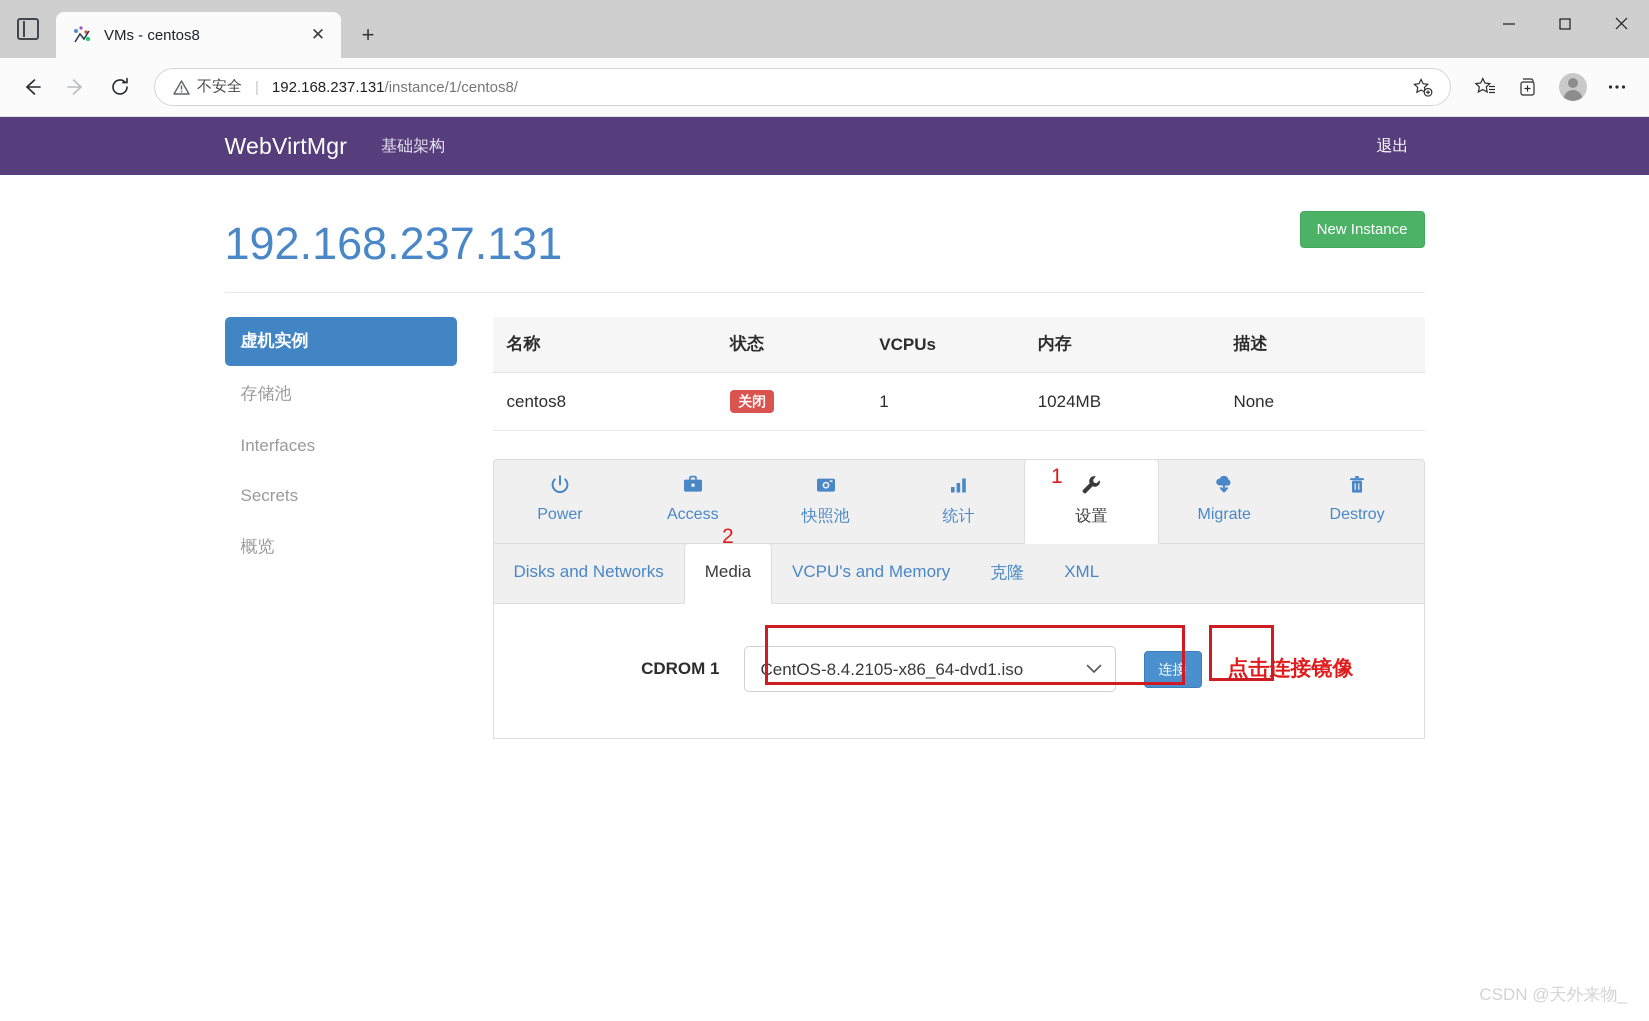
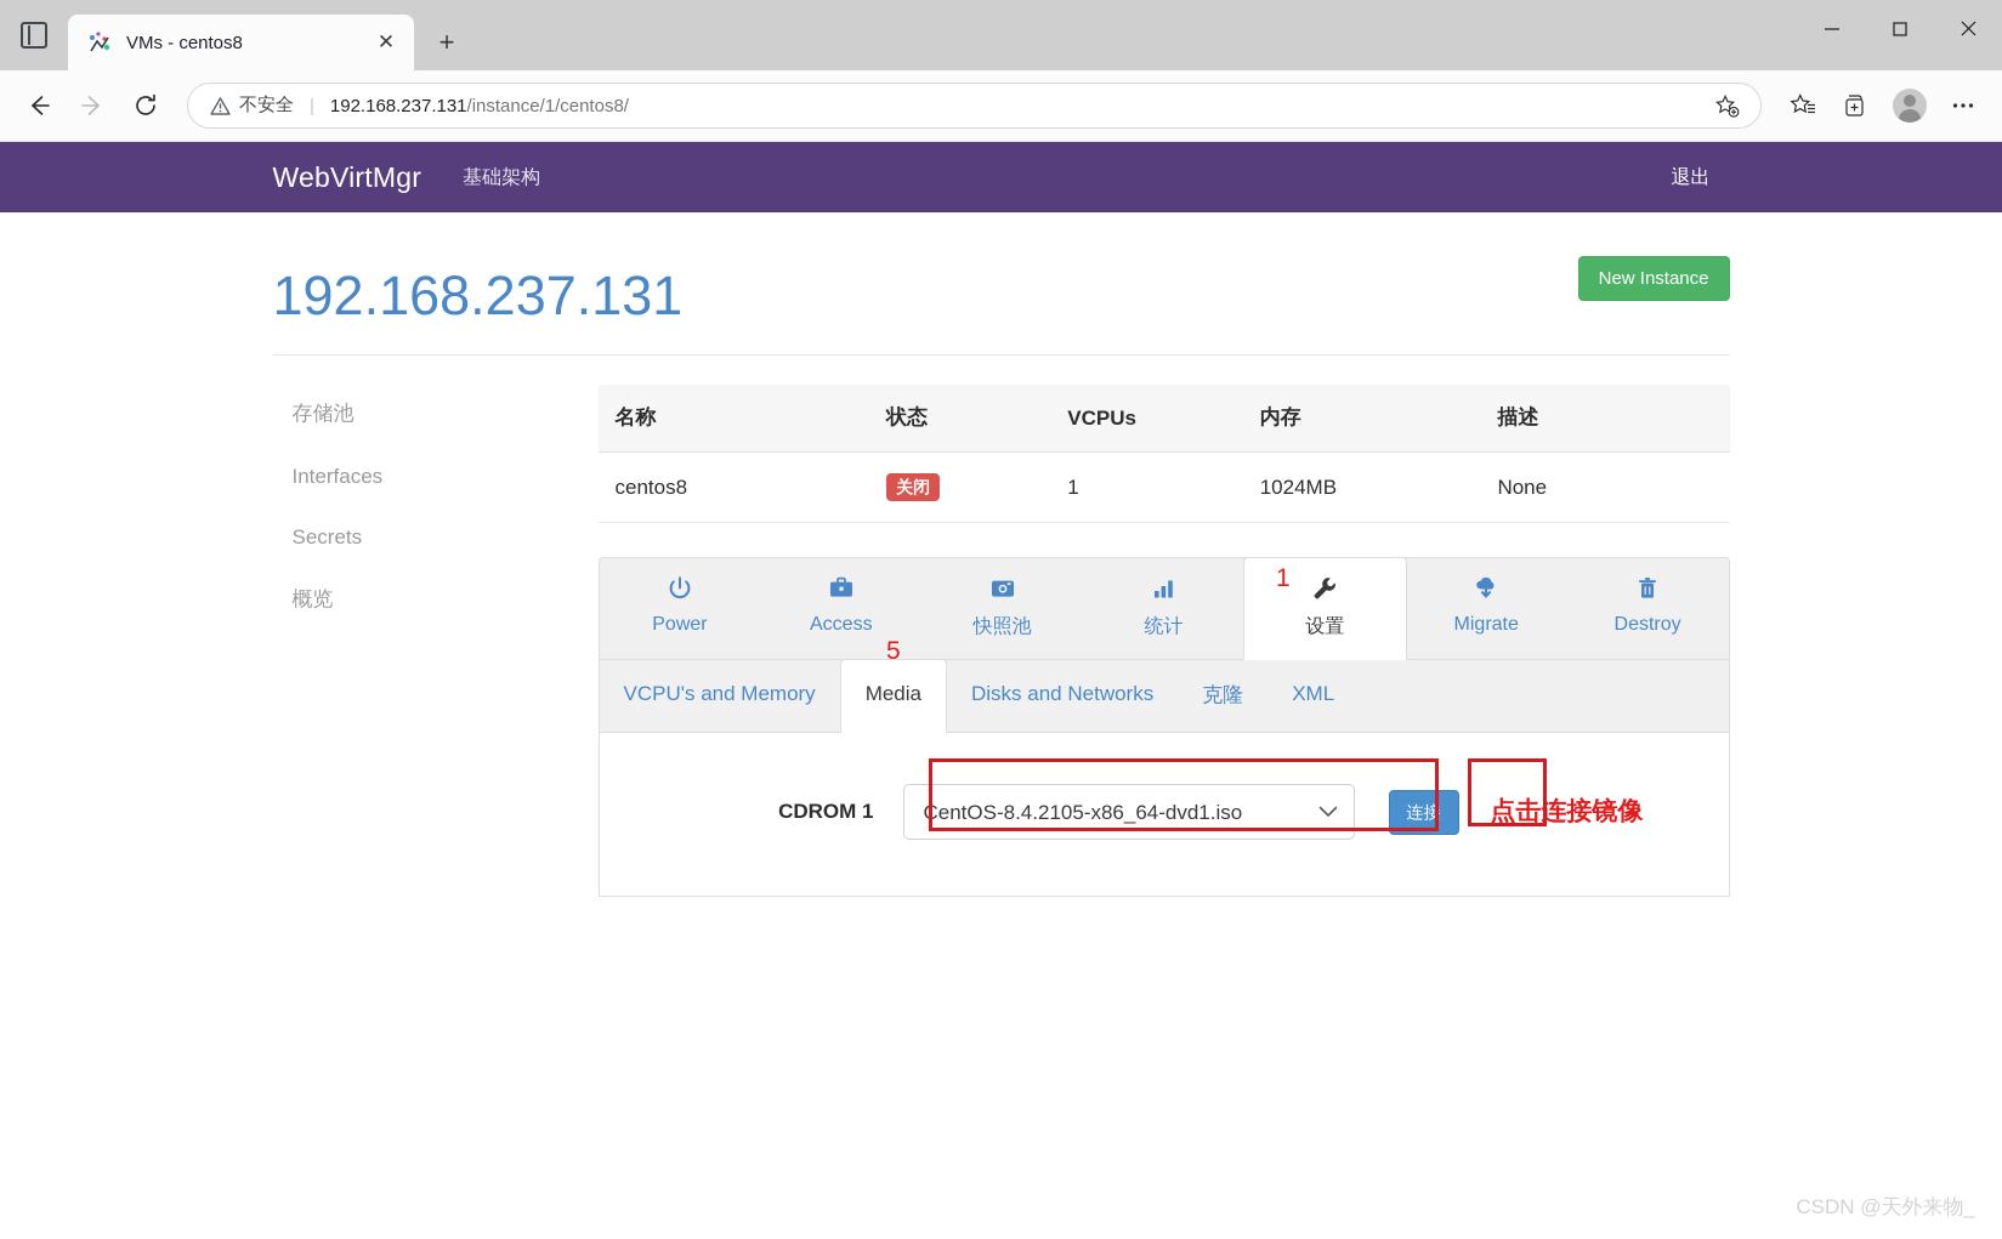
  VMs - centos8
  ✕
  +
  不安全
  |
  192.168.237.131/instance/1/centos8/
  WebVirtMgr
  基础架构
  退出
  192.168.237.131
  New Instance
- 虚机实例
  存储池
  Interfaces
  Secrets
  概览
  名称	状态	VCPUs	内存	描述
  centos8	关闭	1	1024MB	None
  Power
  Access
  快照池
  统计
  1
  设置
  Migrate
  Destroy
- Disks and Networks
+ VCPU's and Memory
- 2
+ 5
  Media
- VCPU's and Memory
+ Disks and Networks
  克隆
  XML
  CDROM 1
  CentOS-8.4.2105-x86_64-dvd1.iso
  连接
  点击连接镜像
  CSDN @天外来物_
